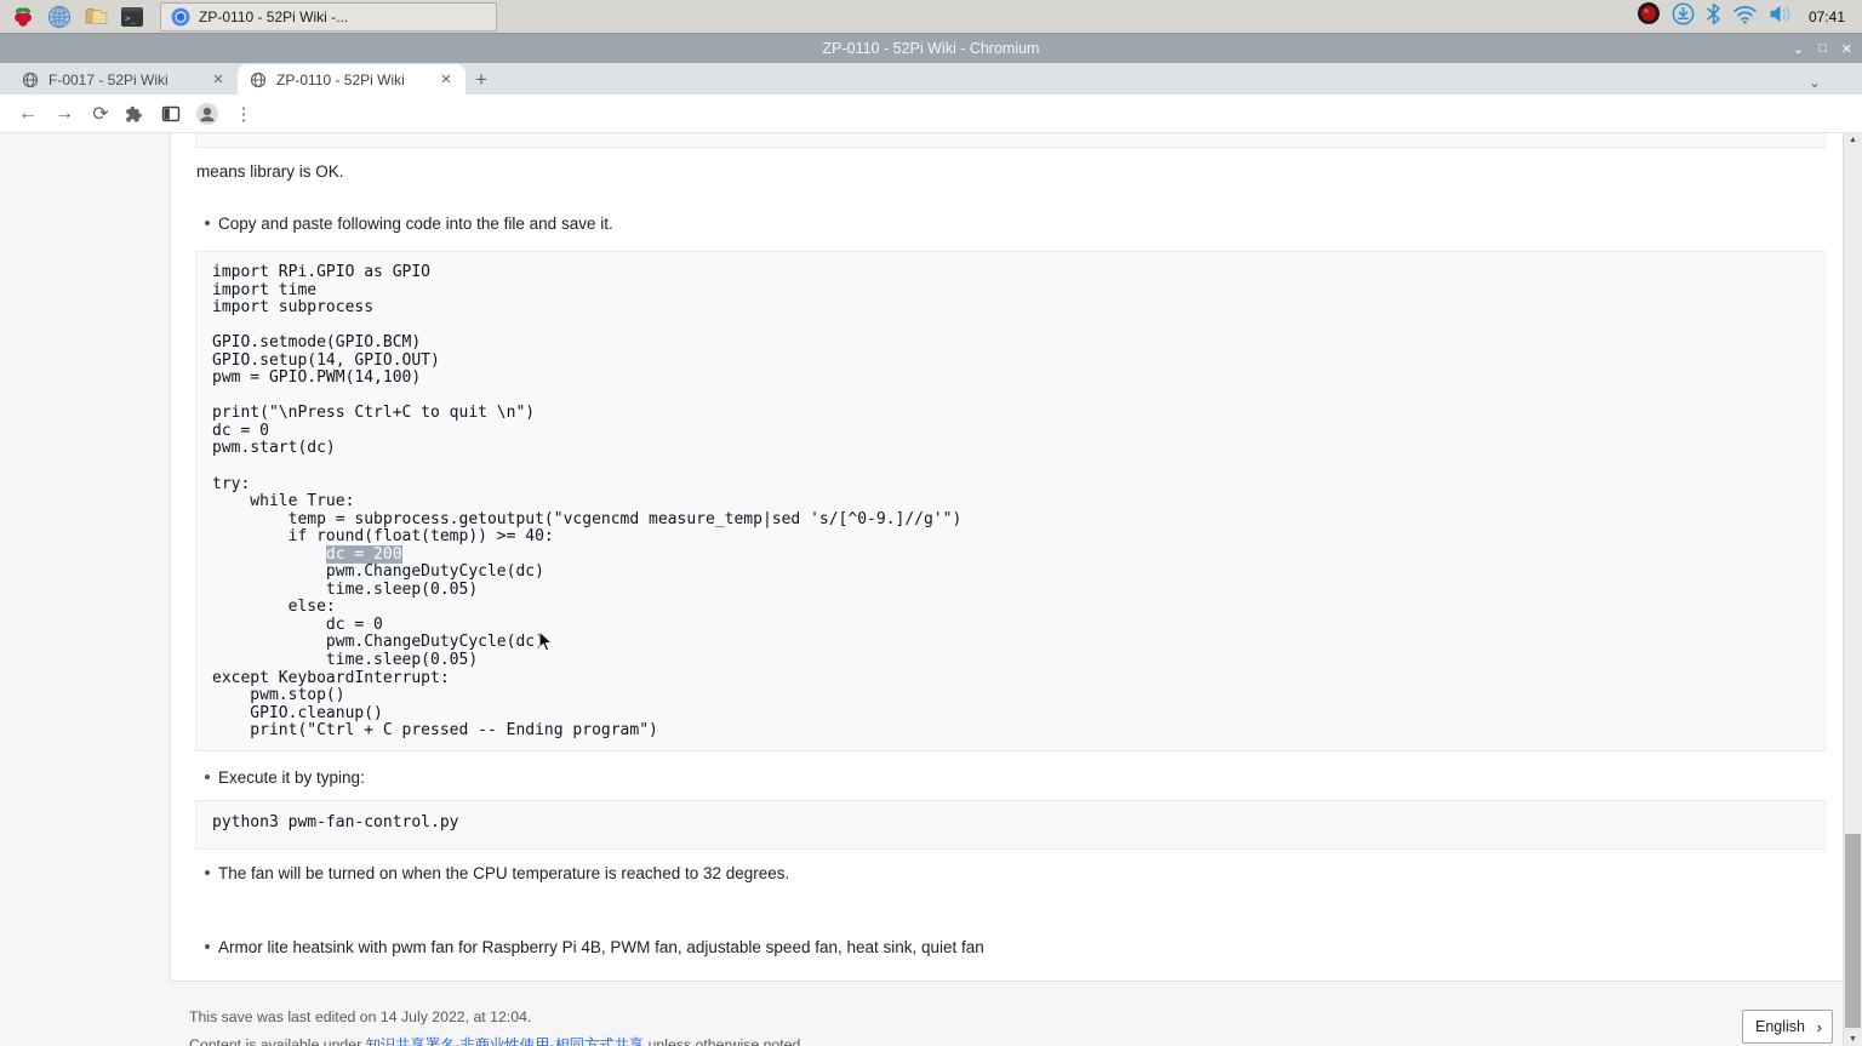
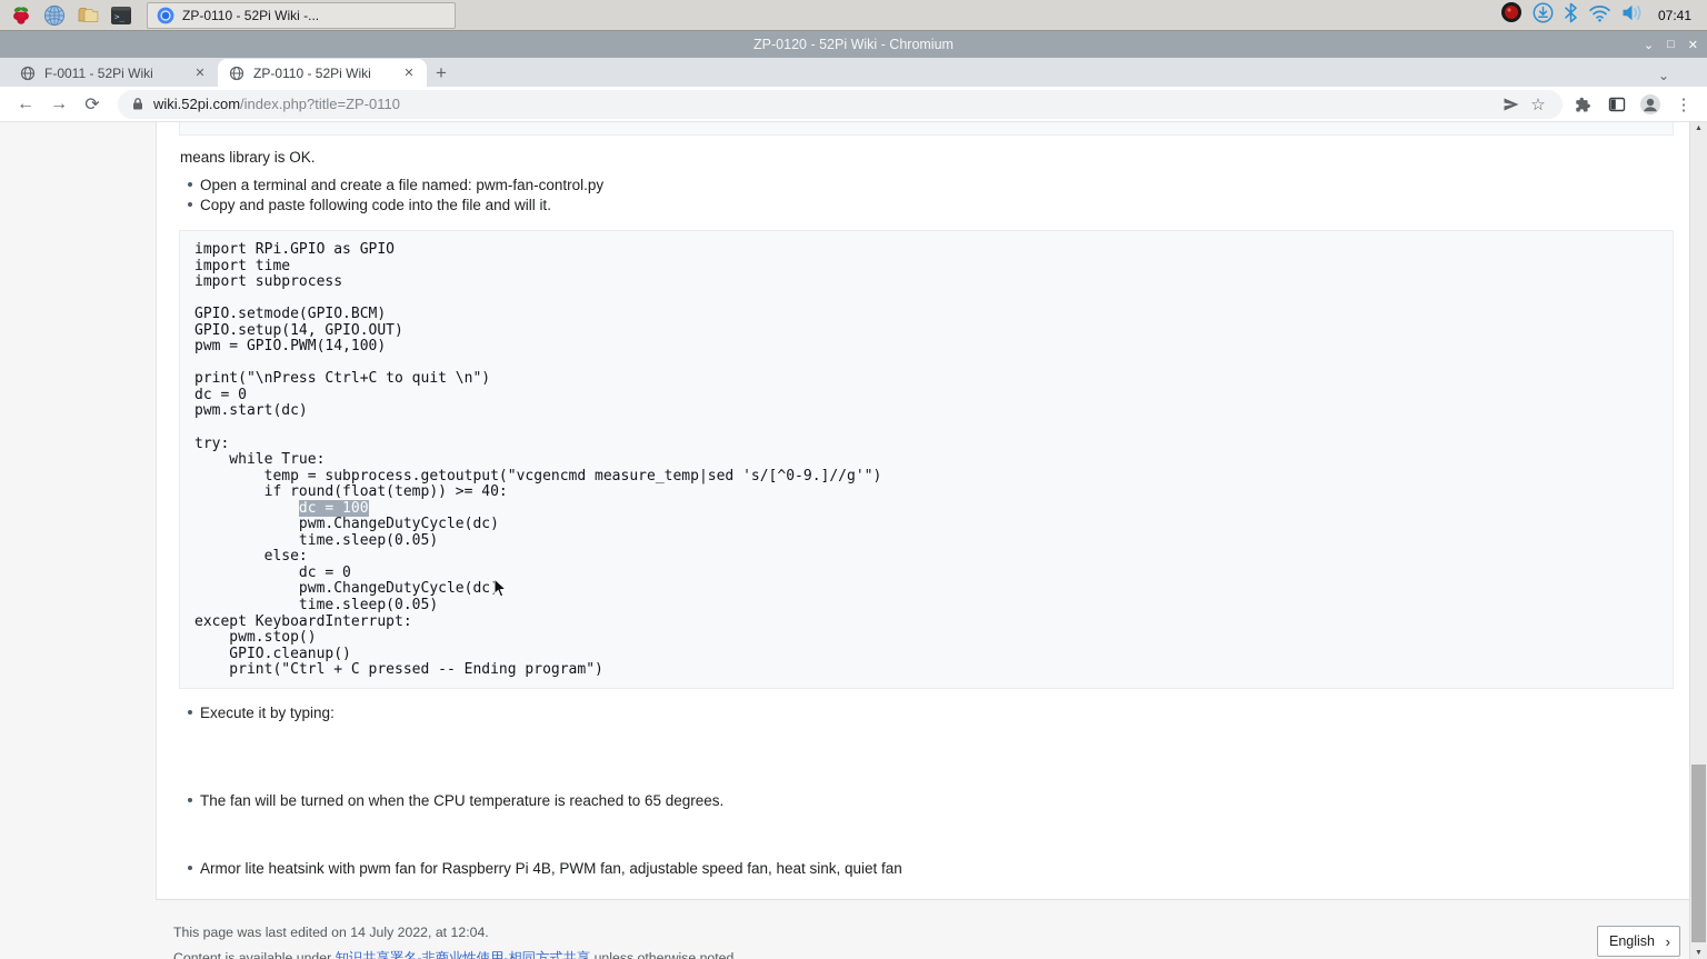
  >_
  ZP-0110 - 52Pi Wiki -...
  07:41
- ZP-0110 - 52Pi Wiki - Chromium
+ ZP-0120 - 52Pi Wiki - Chromium
  ⌄
  □
  ✕
- F-0017 - 52Pi Wiki
+ F-0011 - 52Pi Wiki
  ✕
  ZP-0110 - 52Pi Wiki
  ✕
  +
  ⌄
  ←
  →
  ⟳
+ wiki.52pi.com/index.php?title=ZP-0110
+ ☆
  ⋮
  means library is OK.
+ Open a terminal and create a file named: pwm-fan-control.py
- Copy and paste following code into the file and save it.
+ Copy and paste following code into the file and will it.
  import RPi.GPIO as GPIO
  import time
  import subprocess
  GPIO.setmode(GPIO.BCM)
  GPIO.setup(14, GPIO.OUT)
  pwm = GPIO.PWM(14,100)
  print("\nPress Ctrl+C to quit \n")
  dc = 0
  pwm.start(dc)
  try:
  while True:
  temp = subprocess.getoutput("vcgencmd measure_temp|sed 's/[^0-9.]//g'")
  if round(float(temp)) >= 40:
- dc = 200
+ dc = 100
  pwm.ChangeDutyCycle(dc)
  time.sleep(0.05)
  else:
  dc = 0
  pwm.ChangeDutyCycle(dc
  time.sleep(0.05)
  except KeyboardInterrupt:
  pwm.stop()
  GPIO.cleanup()
  print("Ctrl + C pressed -- Ending program")
  Execute it by typing:
- python3 pwm-fan-control.py
- The fan will be turned on when the CPU temperature is reached to 32 degrees.
+ The fan will be turned on when the CPU temperature is reached to 65 degrees.
  Armor lite heatsink with pwm fan for Raspberry Pi 4B, PWM fan, adjustable speed fan, heat sink, quiet fan
- This save was last edited on 14 July 2022, at 12:04.
+ This page was last edited on 14 July 2022, at 12:04.
  Content is available under 知识共享署名-非商业性使用-相同方式共享 unless otherwise noted.
  English
  ›
